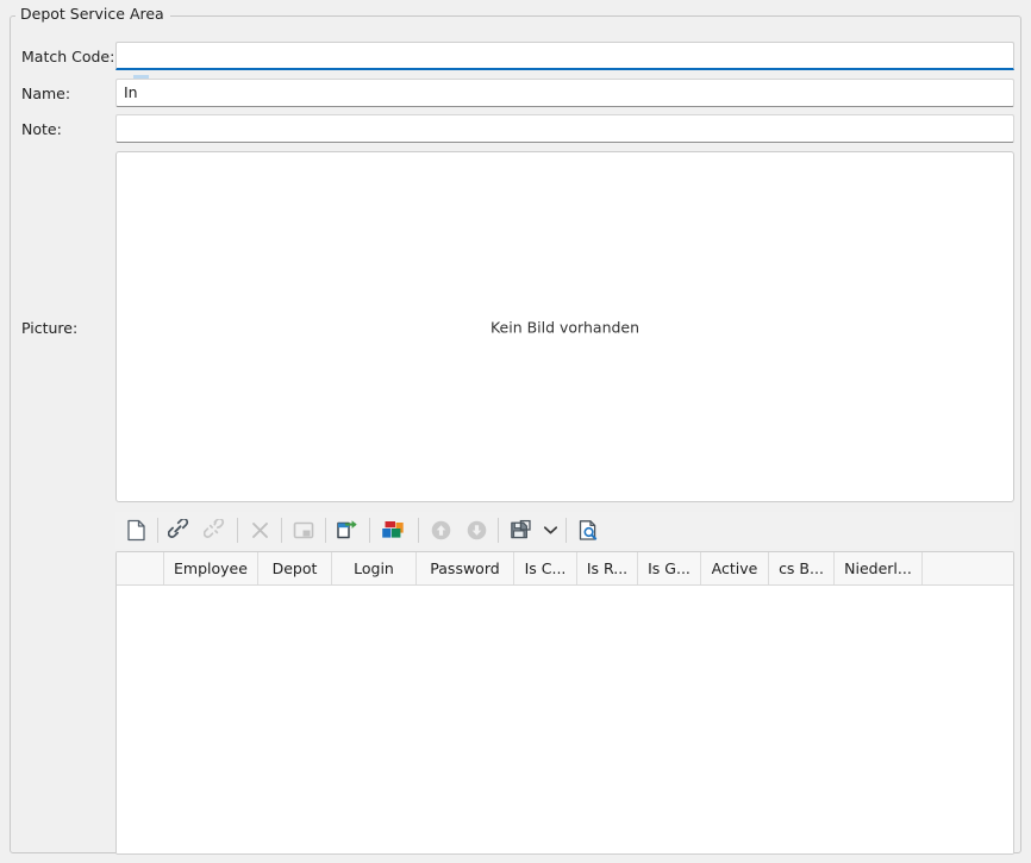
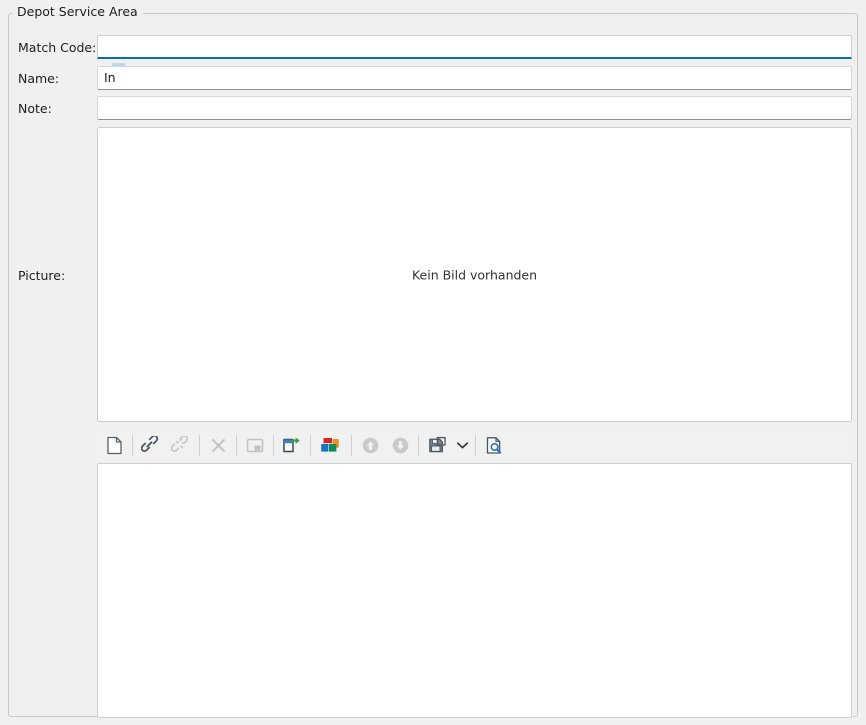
  Depot Service Area
  Match Code:
  Name:
  In
  Note:
  Picture:
  Kein Bild vorhanden
- Employee
- Depot
- Login
- Password
- Is C...
- Is R...
- Is G...
- Active
- cs B...
- Niederl...
